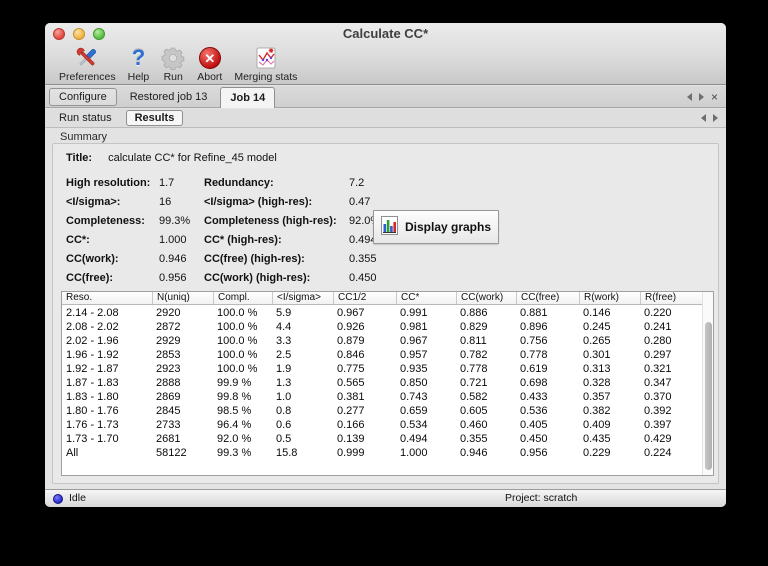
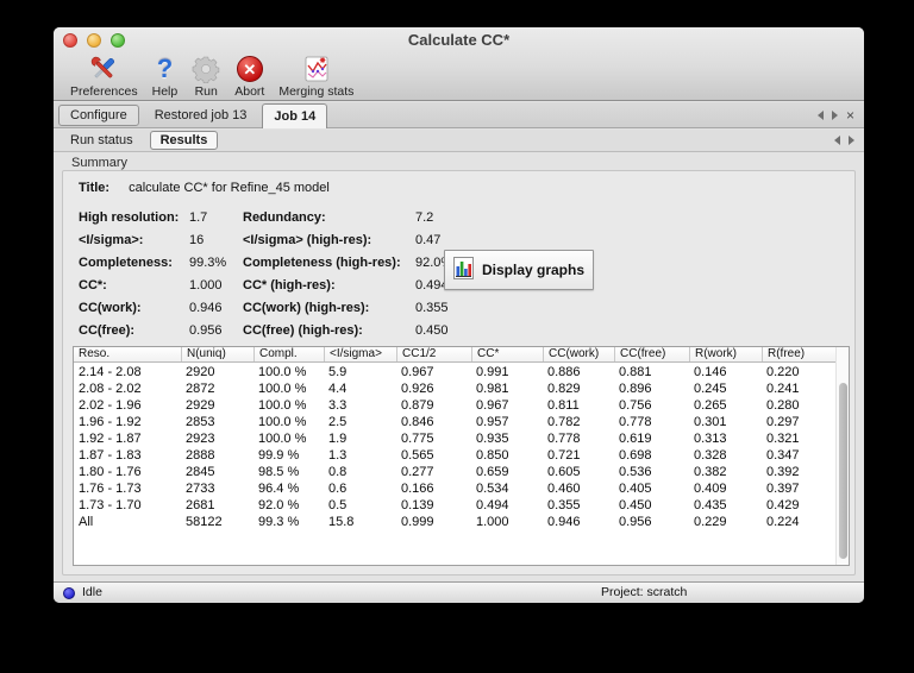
  Calculate CC*
  Preferences
  ?
  Help
  Run
  ✕
  Abort
  Merging stats
  Configure
  Restored job 13
  Job 14
  ×
  Run status
  Results
  Summary
  Title: calculate CC* for Refine_45 model
  High resolution:
  1.7
  Redundancy:
  7.2
  <I/sigma>:
  16
  <I/sigma> (high-res):
  0.47
  Completeness:
  99.3%
  Completeness (high-res):
  92.0
  CC*:
  1.000
  CC* (high-res):
  0.49
  CC(work):
  0.946
- CC(free) (high-res):
+ CC(work) (high-res):
  0.355
  CC(free):
  0.956
- CC(work) (high-res):
+ CC(free) (high-res):
  0.450
  Display graphs
  Reso.
  N(uniq)
  Compl.
  <I/sigma>
  CC1/2
  CC*
  CC(work)
  CC(free)
  R(work)
  R(free)
  2.14 - 2.08
  2920
  100.0 %
  5.9
  0.967
  0.991
  0.886
  0.881
  0.146
  0.220
  2.08 - 2.02
  2872
  100.0 %
  4.4
  0.926
  0.981
  0.829
  0.896
  0.245
  0.241
  2.02 - 1.96
  2929
  100.0 %
  3.3
  0.879
  0.967
  0.811
  0.756
  0.265
  0.280
  1.96 - 1.92
  2853
  100.0 %
  2.5
  0.846
  0.957
  0.782
  0.778
  0.301
  0.297
  1.92 - 1.87
  2923
  100.0 %
  1.9
  0.775
  0.935
  0.778
  0.619
  0.313
  0.321
  1.87 - 1.83
  2888
  99.9 %
  1.3
  0.565
  0.850
  0.721
  0.698
  0.328
  0.347
- 1.83 - 1.80
- 2869
- 99.8 %
- 1.0
- 0.381
- 0.743
- 0.582
- 0.433
- 0.357
- 0.370
  1.80 - 1.76
  2845
  98.5 %
  0.8
  0.277
  0.659
  0.605
  0.536
  0.382
  0.392
  1.76 - 1.73
  2733
  96.4 %
  0.6
  0.166
  0.534
  0.460
  0.405
  0.409
  0.397
  1.73 - 1.70
  2681
  92.0 %
  0.5
  0.139
  0.494
  0.355
  0.450
  0.435
  0.429
  All
  58122
  99.3 %
  15.8
  0.999
  1.000
  0.946
  0.956
  0.229
  0.224
  Idle
  Project: scratch
